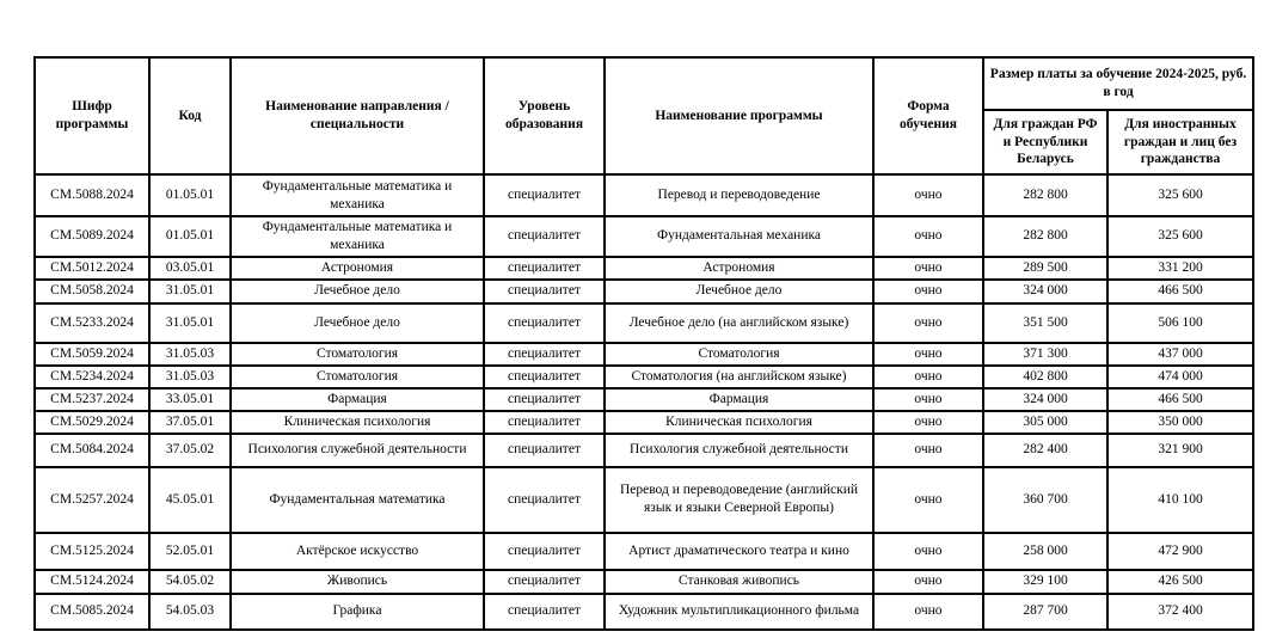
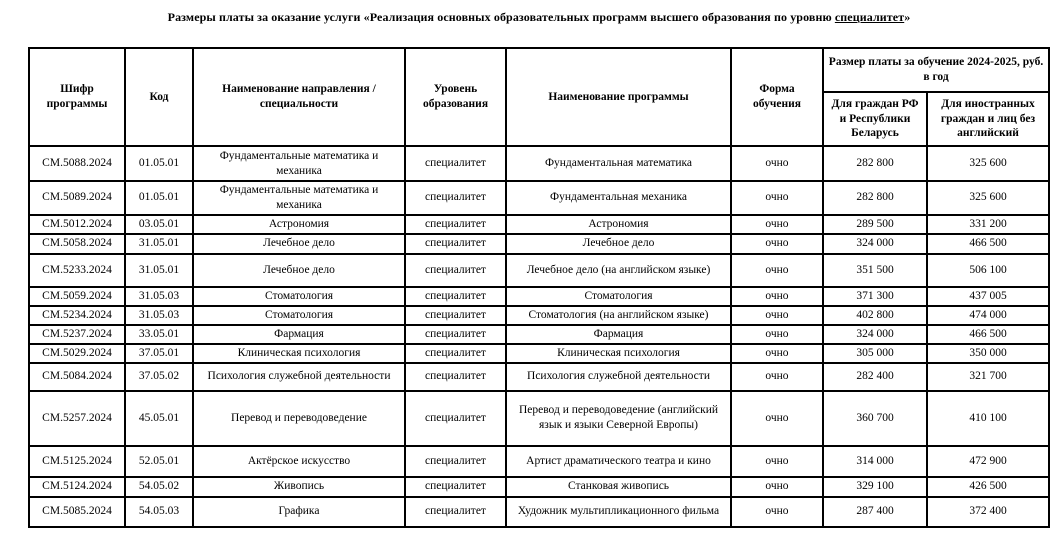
+ Размеры платы за оказание услуги «Реализация основных образовательных программ высшего образования по уровню специалитет»
  Шифр программы	Код	Наименование направления / специальности	Уровень образования	Наименование программы	Форма обучения	Размер платы за обучение 2024-2025, руб. в год
- Для граждан РФ и Республики Беларусь	Для иностранных граждан и лиц без гражданства
+ Для граждан РФ и Республики Беларусь	Для иностранных граждан и лиц без английский
- СМ.5088.2024	01.05.01	Фундаментальные математика и механика	специалитет	Перевод и переводоведение	очно	282 800	325 600
+ СМ.5088.2024	01.05.01	Фундаментальные математика и механика	специалитет	Фундаментальная математика	очно	282 800	325 600
  СМ.5089.2024	01.05.01	Фундаментальные математика и механика	специалитет	Фундаментальная механика	очно	282 800	325 600
  СМ.5012.2024	03.05.01	Астрономия	специалитет	Астрономия	очно	289 500	331 200
  СМ.5058.2024	31.05.01	Лечебное дело	специалитет	Лечебное дело	очно	324 000	466 500
  СМ.5233.2024	31.05.01	Лечебное дело	специалитет	Лечебное дело (на английском языке)	очно	351 500	506 100
- СМ.5059.2024	31.05.03	Стоматология	специалитет	Стоматология	очно	371 300	437 000
+ СМ.5059.2024	31.05.03	Стоматология	специалитет	Стоматология	очно	371 300	437 005
  СМ.5234.2024	31.05.03	Стоматология	специалитет	Стоматология (на английском языке)	очно	402 800	474 000
  СМ.5237.2024	33.05.01	Фармация	специалитет	Фармация	очно	324 000	466 500
  СМ.5029.2024	37.05.01	Клиническая психология	специалитет	Клиническая психология	очно	305 000	350 000
- СМ.5084.2024	37.05.02	Психология служебной деятельности	специалитет	Психология служебной деятельности	очно	282 400	321 900
+ СМ.5084.2024	37.05.02	Психология служебной деятельности	специалитет	Психология служебной деятельности	очно	282 400	321 700
- СМ.5257.2024	45.05.01	Фундаментальная математика	специалитет	Перевод и переводоведение (английский язык и языки Северной Европы)	очно	360 700	410 100
+ СМ.5257.2024	45.05.01	Перевод и переводоведение	специалитет	Перевод и переводоведение (английский язык и языки Северной Европы)	очно	360 700	410 100
- СМ.5125.2024	52.05.01	Актёрское искусство	специалитет	Артист драматического театра и кино	очно	258 000	472 900
+ СМ.5125.2024	52.05.01	Актёрское искусство	специалитет	Артист драматического театра и кино	очно	314 000	472 900
  СМ.5124.2024	54.05.02	Живопись	специалитет	Станковая живопись	очно	329 100	426 500
- СМ.5085.2024	54.05.03	Графика	специалитет	Художник мультипликационного фильма	очно	287 700	372 400
+ СМ.5085.2024	54.05.03	Графика	специалитет	Художник мультипликационного фильма	очно	287 400	372 400
